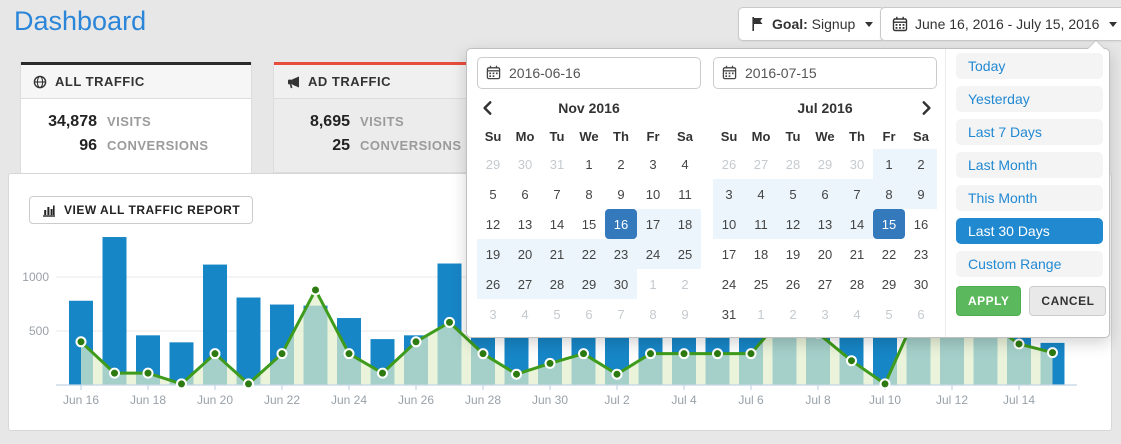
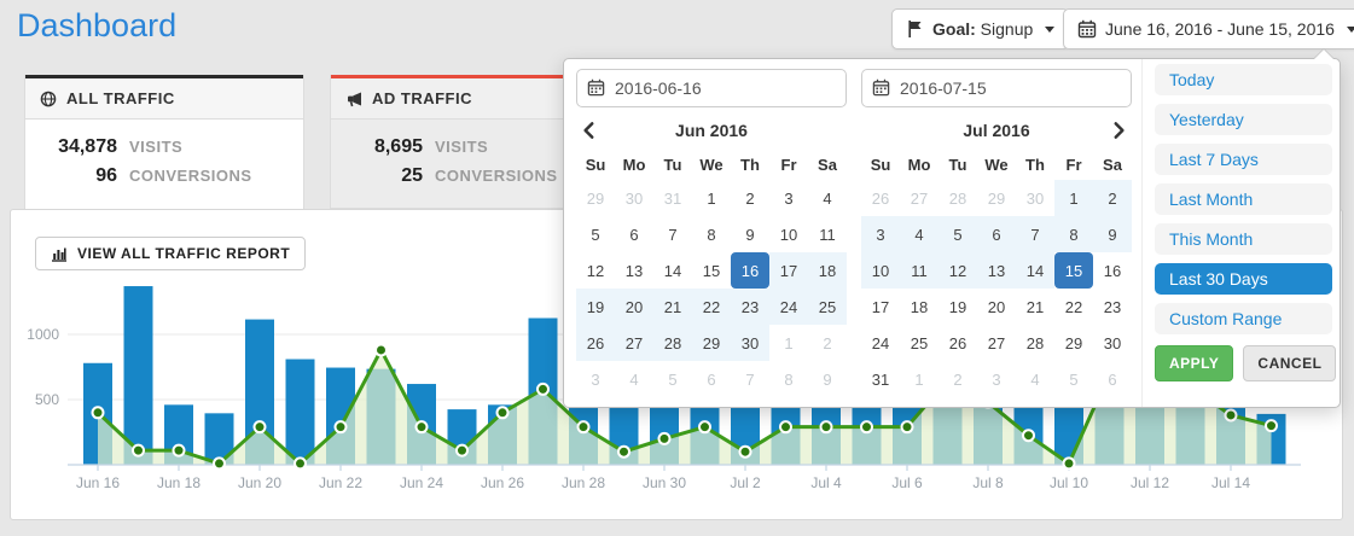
  Dashboard
  Goal: Signup
- June 16, 2016 - July 15, 2016
+ June 16, 2016 - June 15, 2016
  ALL TRAFFIC
  34,878
  VISITS
  96
  CONVERSIONS
  AD TRAFFIC
  8,695
  VISITS
  25
  CONVERSIONS
  VIEW ALL TRAFFIC REPORT
  500
  1000
  Jun 16
  Jun 18
  Jun 20
  Jun 22
  Jun 24
  Jun 26
  Jun 28
  Jun 30
  Jul 2
  Jul 4
  Jul 6
  Jul 8
  Jul 10
  Jul 12
  Jul 14
  2016-06-16
  2016-07-15
- Nov 2016
+ Jun 2016
  Su	Mo	Tu	We	Th	Fr	Sa
  29	30	31	1	2	3	4
  5	6	7	8	9	10	11
  12	13	14	15	16	17	18
  19	20	21	22	23	24	25
  26	27	28	29	30	1	2
  3	4	5	6	7	8	9
  Jul 2016
  Su	Mo	Tu	We	Th	Fr	Sa
  26	27	28	29	30	1	2
  3	4	5	6	7	8	9
  10	11	12	13	14	15	16
  17	18	19	20	21	22	23
  24	25	26	27	28	29	30
  31	1	2	3	4	5	6
  Today
  Yesterday
  Last 7 Days
  Last Month
  This Month
  Last 30 Days
  Custom Range
  APPLY
  CANCEL
